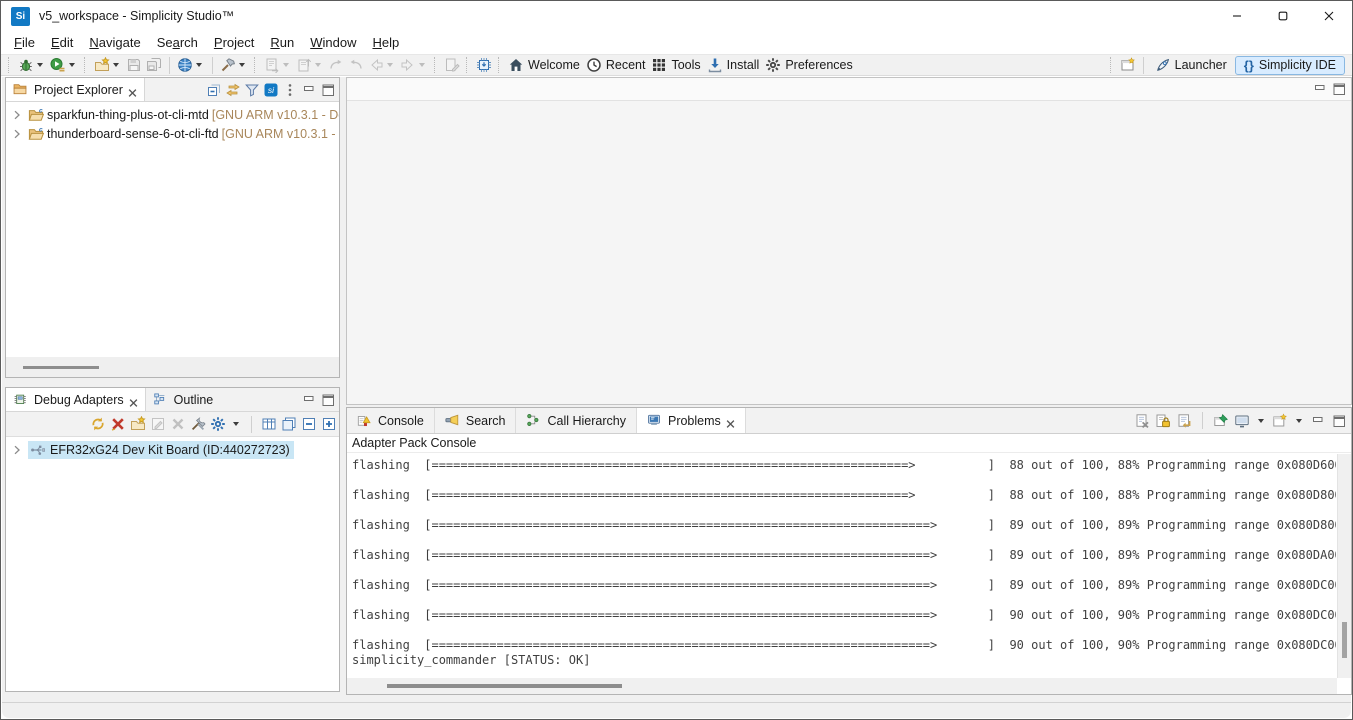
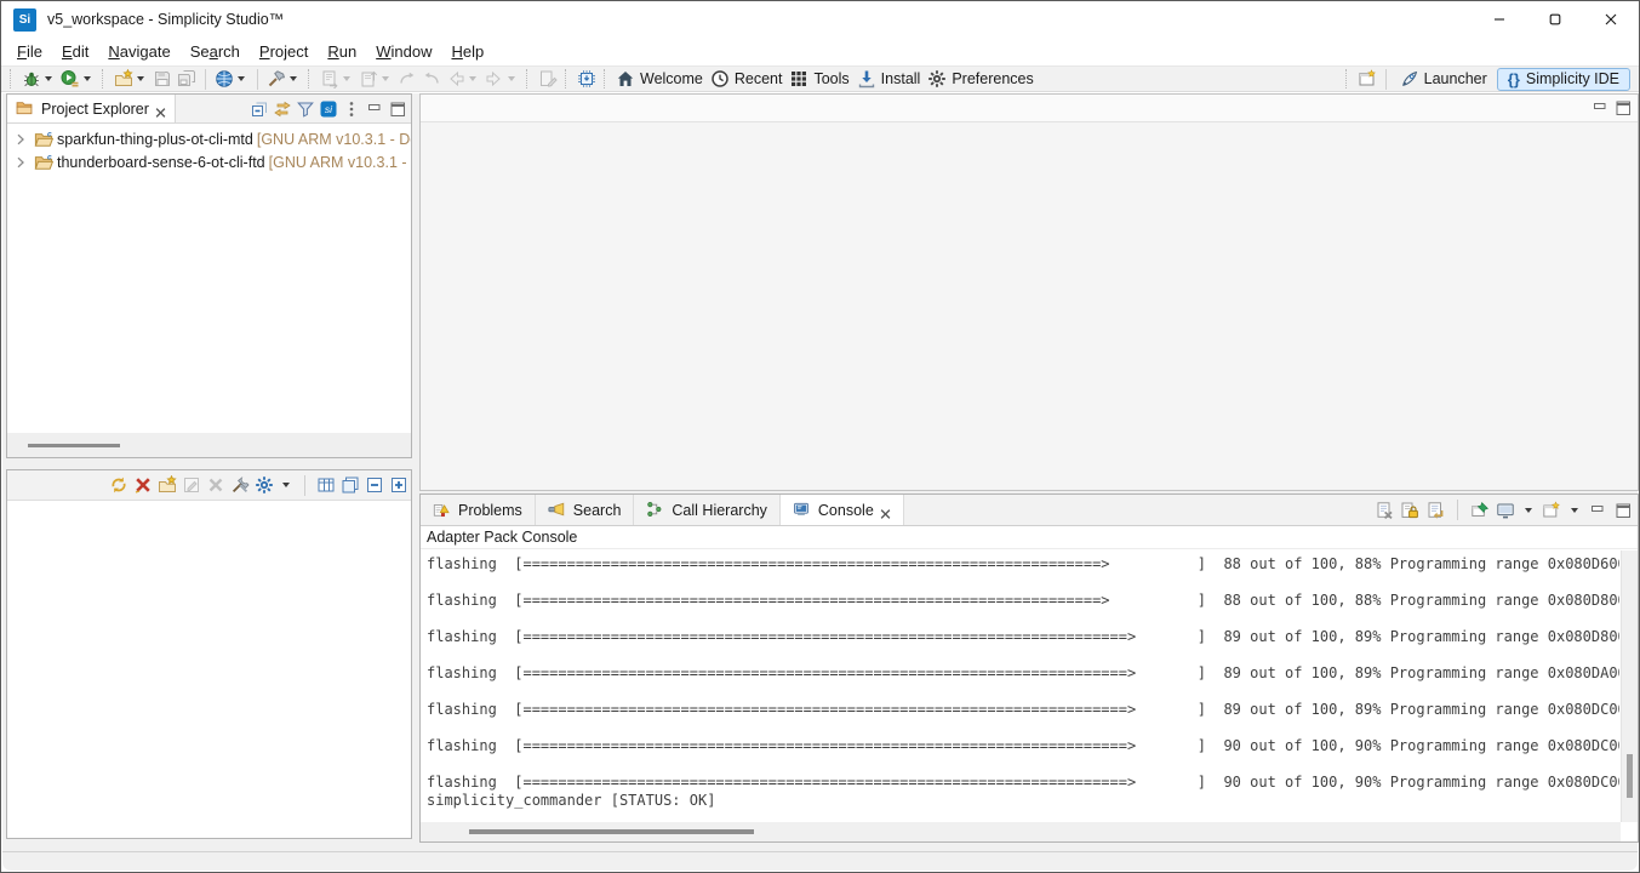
  Si
  v5_workspace - Simplicity Studio™
  File
  Edit
  Navigate
  Search
  Project
  Run
  Window
  Help
  Welcome
  Recent
  Tools
  Install
  Preferences
  Launcher
  {}
  Simplicity IDE
  Project Explorer
  si
  sparkfun-thing-plus-ot-cli-mtd
  [GNU ARM v10.3.1 - D
  thunderboard-sense-6-ot-cli-ftd
  [GNU ARM v10.3.1 -
- Debug Adapters
- Outline
- EFR32xG24 Dev Kit Board (ID:440272723)
- Console
+ Problems
  Search
  Call Hierarchy
- Problems
+ Console
  Adapter Pack Console
  flashing [==================================================================> ] 88 out of 100, 88% Programming range 0x080D60
  flashing [==================================================================> ] 88 out of 100, 88% Programming range 0x080D80
  flashing [=====================================================================> ] 89 out of 100, 89% Programming range 0x080D80
  flashing [=====================================================================> ] 89 out of 100, 89% Programming range 0x080DA0
  flashing [=====================================================================> ] 89 out of 100, 89% Programming range 0x080DC0
  flashing [=====================================================================> ] 90 out of 100, 90% Programming range 0x080DC0
  flashing [=====================================================================> ] 90 out of 100, 90% Programming range 0x080DC0
  simplicity_commander [STATUS: OK]
